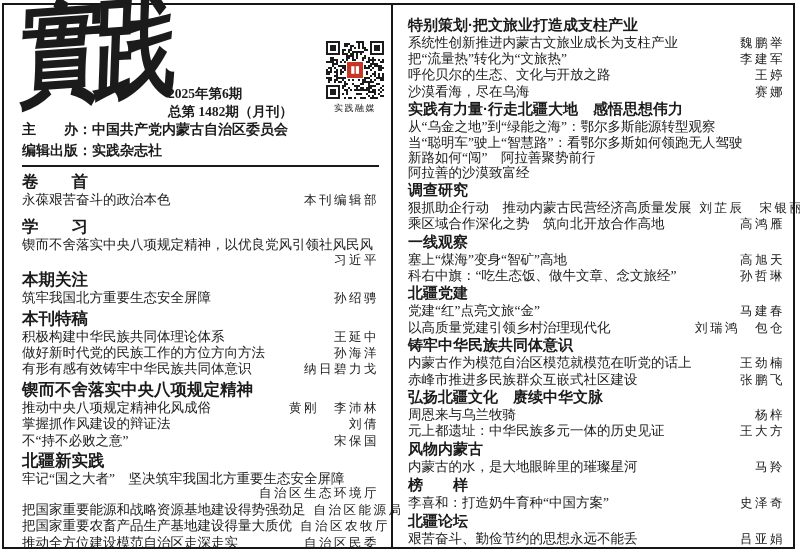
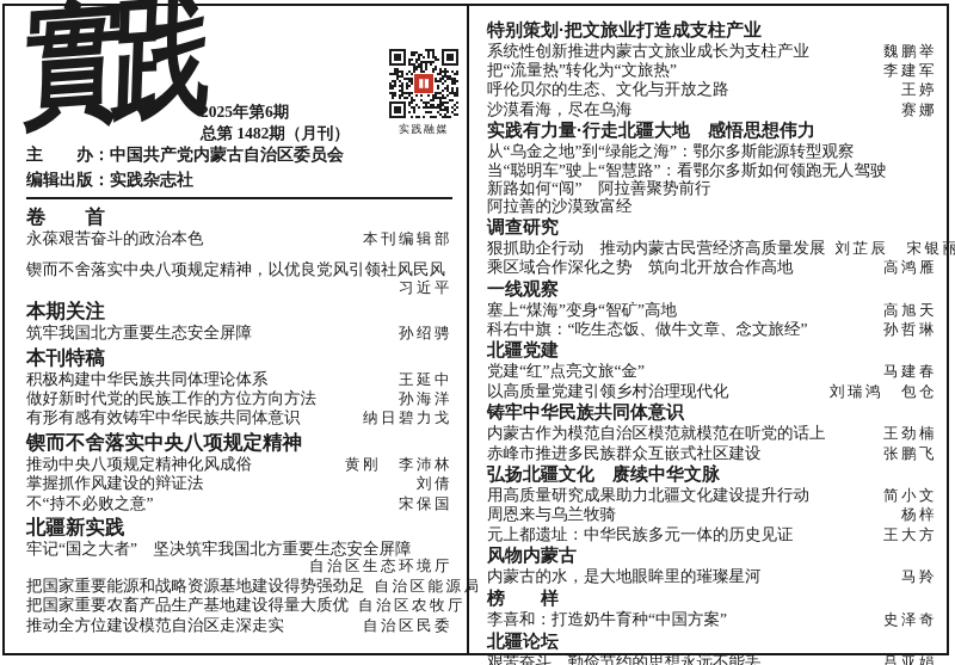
  2025年第6期
  总第 1482期（月刊）
  实践融媒
  主 办：中国共产党内蒙古自治区委员会
  编辑出版：实践杂志社
  卷 首
  永葆艰苦奋斗的政治本色
  本刊编辑部
- 学 习
  锲而不舍落实中央八项规定精神，以优良党风引领社风民风
  习近平
  本期关注
  筑牢我国北方重要生态安全屏障
  孙绍骋
  本刊特稿
  积极构建中华民族共同体理论体系
  王延中
  做好新时代党的民族工作的方位方向方法
  孙海洋
  有形有感有效铸牢中华民族共同体意识
  纳日碧力戈
  锲而不舍落实中央八项规定精神
  推动中央八项规定精神化风成俗
  黄刚 李沛林
  掌握抓作风建设的辩证法
  刘倩
  不“持不必败之意”
  宋保国
  北疆新实践
  牢记“国之大者” 坚决筑牢我国北方重要生态安全屏障
  自治区生态环境厅
  把国家重要能源和战略资源基地建设得势强劲足
  自治区能源局
  把国家重要农畜产品生产基地建设得量大质优
  自治区农牧厅
  推动全方位建设模范自治区走深走实
  自治区民委
  特别策划·把文旅业打造成支柱产业
  系统性创新推进内蒙古文旅业成长为支柱产业
  魏鹏举
  把“流量热”转化为“文旅热”
  李建军
  呼伦贝尔的生态、文化与开放之路
  王婷
  沙漠看海，尽在乌海
  赛娜
  实践有力量·行走北疆大地 感悟思想伟力
  从“乌金之地”到“绿能之海”：鄂尔多斯能源转型观察
  当“聪明车”驶上“智慧路”：看鄂尔多斯如何领跑无人驾驶
  新路如何“闯” 阿拉善聚势前行
  阿拉善的沙漠致富经
  调查研究
  狠抓助企行动 推动内蒙古民营经济高质量发展
  刘芷辰 宋银丽
  乘区域合作深化之势 筑向北开放合作高地
  高鸿雁
  一线观察
  塞上“煤海”变身“智矿”高地
  高旭天
  科右中旗：“吃生态饭、做牛文章、念文旅经”
  孙哲琳
  北疆党建
  党建“红”点亮文旅“金”
  马建春
  以高质量党建引领乡村治理现代化
  刘瑞鸿 包仓
  铸牢中华民族共同体意识
  内蒙古作为模范自治区模范就模范在听党的话上
  王劲楠
  赤峰市推进多民族群众互嵌式社区建设
  张鹏飞
  弘扬北疆文化 赓续中华文脉
+ 用高质量研究成果助力北疆文化建设提升行动
+ 简小文
  周恩来与乌兰牧骑
  杨梓
  元上都遗址：中华民族多元一体的历史见证
  王大方
  风物内蒙古
  内蒙古的水，是大地眼眸里的璀璨星河
  马羚
  榜 样
  李喜和：打造奶牛育种“中国方案”
  史泽奇
  北疆论坛
  艰苦奋斗、勤俭节约的思想永远不能丢
  吕亚娟
